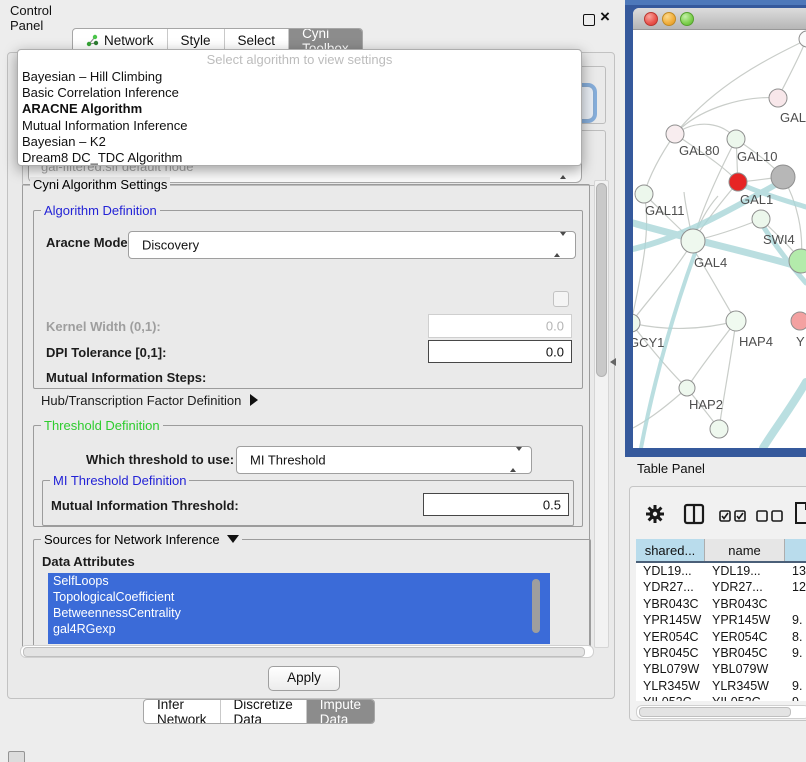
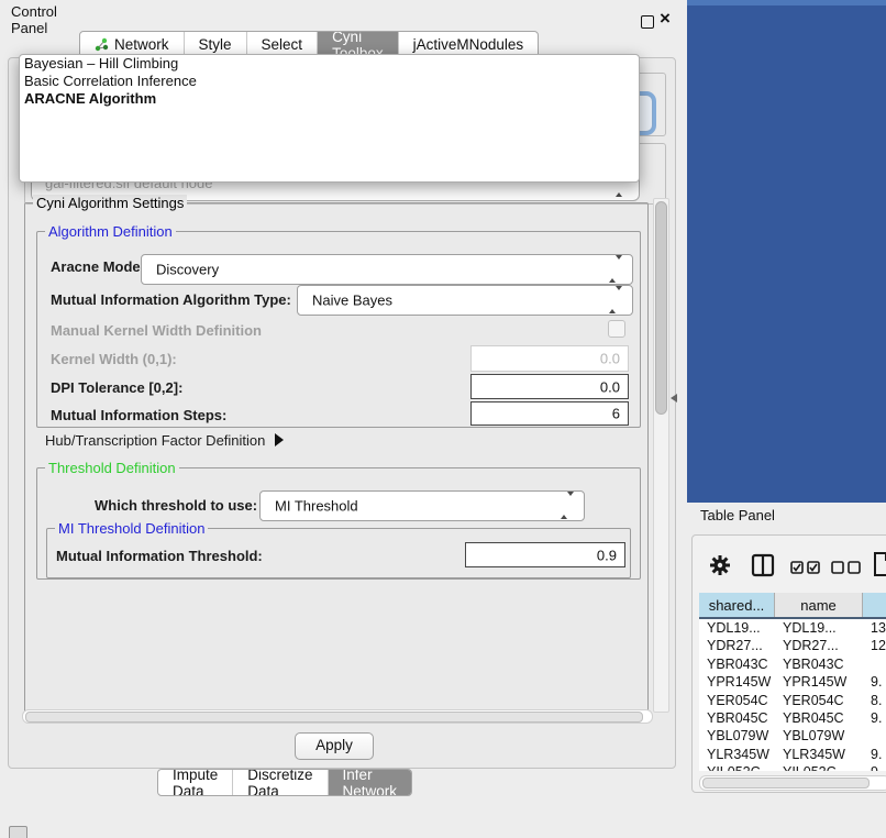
  Control Panel
  ×
  Network
  Style
  Select
  Cyni Toolbox
+ jActiveMNodules
  gal-filtered.sif default node
- Select algorithm to view settings
  Bayesian – Hill Climbing
  Basic Correlation Inference
  ARACNE Algorithm
- Mutual Information Inference
- Bayesian – K2
- Dream8 DC_TDC Algorithm
  Cyni Algorithm Settings
  Algorithm Definition
  Aracne Mode
  Discovery
+ Mutual Information Algorithm Type:
+ Naive Bayes
+ Manual Kernel Width Definition
  Kernel Width (0,1):
  0.0
- DPI Tolerance [0,1]:
+ DPI Tolerance [0,2]:
  0.0
  Mutual Information Steps:
+ 6
  Hub/Transcription Factor Definition
  Threshold Definition
  Which threshold to use:
  MI Threshold
  MI Threshold Definition
  Mutual Information Threshold:
- 0.5
+ 0.9
- Sources for Network Inference
- Data Attributes
- SelfLoops
- TopologicalCoefficient
- BetweennessCentrality
- gal4RGexp
  Apply
- Infer Network
+ Impute Data
  Discretize Data
- Impute Data
+ Infer Network
- GAL
- GAL80
- GAL10
- GAL1
- GAL11
- SWI4
- GAL4
- GCY1
- HAP4
- Y
- HAP2
  Table Panel
  shared...
  name
  YDL19...
  YDL19...
  13
  YDR27...
  YDR27...
  12
  YBR043C
  YBR043C
  YPR145W
  YPR145W
  9.
  YER054C
  YER054C
  8.
  YBR045C
  YBR045C
  9.
  YBL079W
  YBL079W
  YLR345W
  YLR345W
  9.
